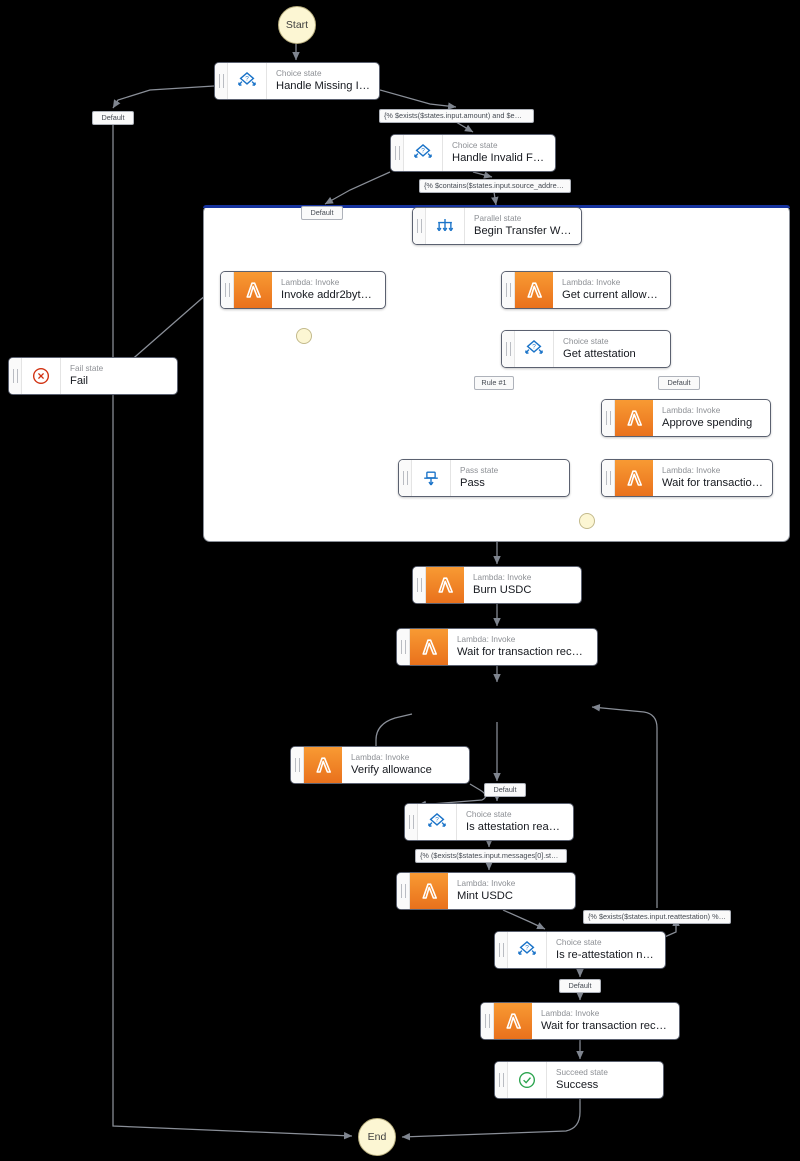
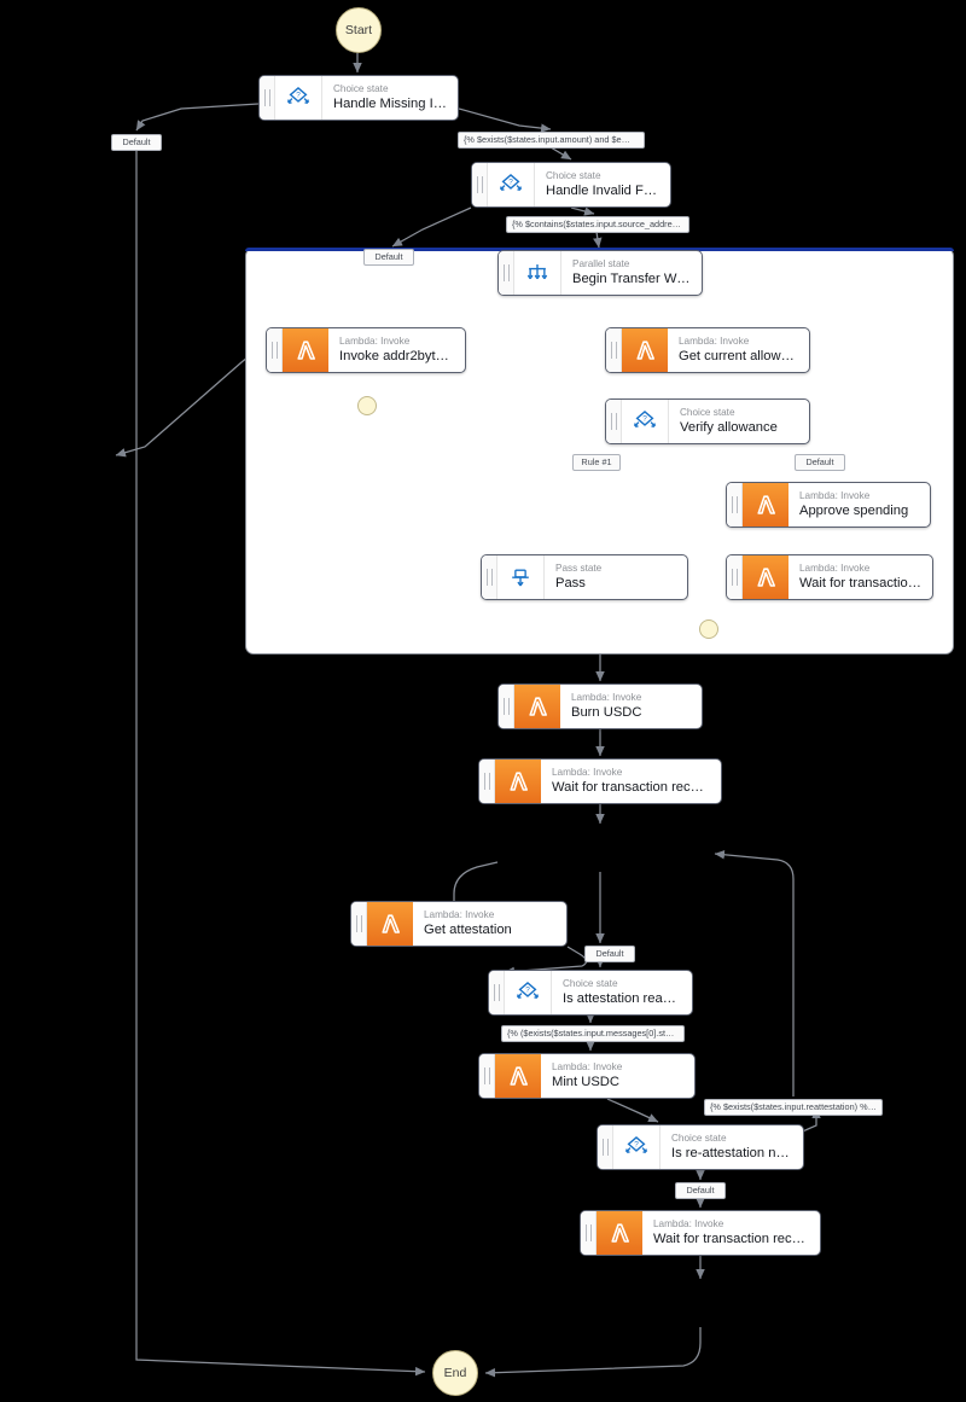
  Start
  End
  Choice state
  Handle Missing Inp
  Choice state
  Handle Invalid For
  Parallel state
  Begin Transfer Wor
  Lambda: Invoke
  Invoke addr2bytes3
  Lambda: Invoke
  Get current allowan
  Choice state
- Get attestation
+ Verify allowance
- Fail state
- Fail
  Lambda: Invoke
  Approve spending
  Pass state
  Pass
  Lambda: Invoke
  Wait for transaction r
  Lambda: Invoke
  Burn USDC
  Lambda: Invoke
  Wait for transaction receip
  Lambda: Invoke
- Verify allowance
+ Get attestation
  Choice state
  Is attestation ready?
  Lambda: Invoke
  Mint USDC
  Choice state
  Is re-attestation nee
  Lambda: Invoke
  Wait for transaction receip
- Succeed state
- Success
  Default
  {% $exists($states.input.amount) and $e…
  {% $contains($states.input.source_addre…
  Default
  Rule #1
  Default
  Default
  {% ($exists($states.input.messages[0].st…
  {% $exists($states.input.reattestation) %…
  Default
